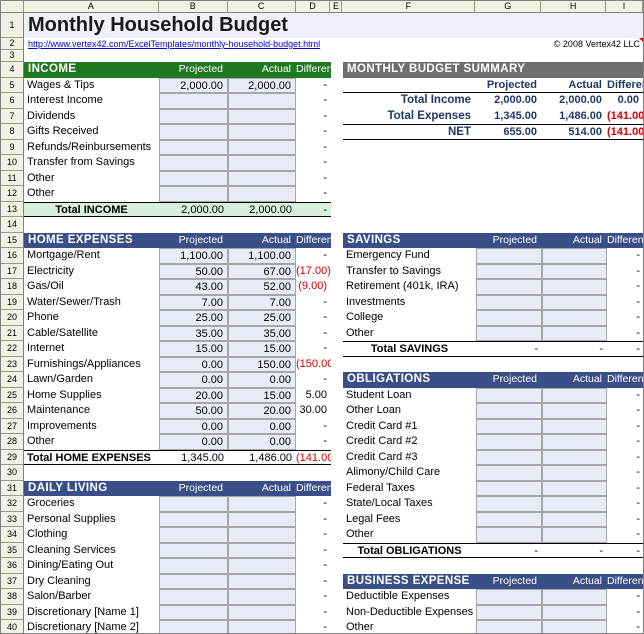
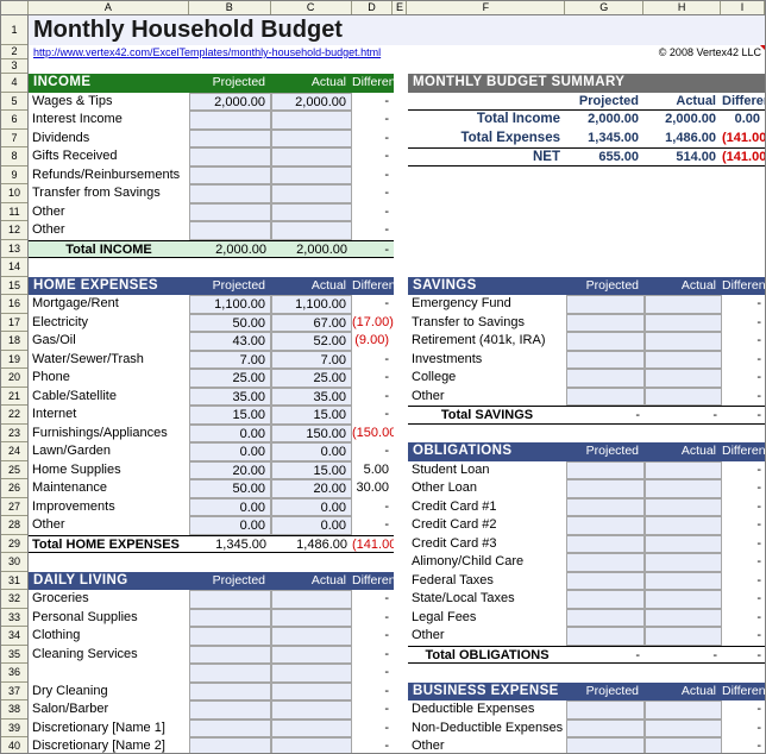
  A
  B
  C
  D
  E
  F
  G
  H
  I
  1
  2
  3
  4
  5
  6
  7
  8
  9
  10
  11
  12
  13
  14
  15
  16
  17
  18
  19
  20
  21
  22
  23
  24
  25
  26
  27
  28
  29
  30
  31
  32
  33
  34
  35
  36
  37
  38
  39
  40
  Monthly Household Budget
  http://www.vertex42.com/ExcelTemplates/monthly-household-budget.html
  © 2008 Vertex42 LLC
  INCOME
  Projected
  Actual
  Differen
  Wages & Tips
  2,000.00
  2,000.00
  -
  Interest Income
  -
  Dividends
  -
  Gifts Received
  -
  Refunds/Reinbursements
  -
  Transfer from Savings
  -
  Other
  -
  Other
  -
  Total INCOME
  2,000.00
  2,000.00
  -
  HOME EXPENSES
  Projected
  Actual
  Differen
  Mortgage/Rent
  1,100.00
  1,100.00
  -
  Electricity
  50.00
  67.00
  (17.00)
  Gas/Oil
  43.00
  52.00
  (9.00)
  Water/Sewer/Trash
  7.00
  7.00
  -
  Phone
  25.00
  25.00
  -
  Cable/Satellite
  35.00
  35.00
  -
  Internet
  15.00
  15.00
  -
  Furnishings/Appliances
  0.00
  150.00
  (150.00
  Lawn/Garden
  0.00
  0.00
  -
  Home Supplies
  20.00
  15.00
  5.00
  Maintenance
  50.00
  20.00
  30.00
  Improvements
  0.00
  0.00
  -
  Other
  0.00
  0.00
  -
  Total HOME EXPENSES
  1,345.00
  1,486.00
  (141.00
  DAILY LIVING
  Projected
  Actual
  Differen
  Groceries
  -
  Personal Supplies
  -
  Clothing
  -
  Cleaning Services
  -
- Dining/Eating Out
  -
  Dry Cleaning
  -
  Salon/Barber
  -
  Discretionary [Name 1]
  -
  Discretionary [Name 2]
  -
  MONTHLY BUDGET SUMMARY
  Projected
  Actual
  Differe
  Total Income
  2,000.00
  2,000.00
  0.00
  Total Expenses
  1,345.00
  1,486.00
  (141.00
  NET
  655.00
  514.00
  (141.00
  SAVINGS
  Projected
  Actual
  Differen
  Emergency Fund
  -
  Transfer to Savings
  -
  Retirement (401k, IRA)
  -
  Investments
  -
  College
  -
  Other
  -
  Total SAVINGS
  -
  -
  -
  OBLIGATIONS
  Projected
  Actual
  Differen
  Student Loan
  -
  Other Loan
  -
  Credit Card #1
  -
  Credit Card #2
  -
  Credit Card #3
  -
  Alimony/Child Care
  -
  Federal Taxes
  -
  State/Local Taxes
  -
  Legal Fees
  -
  Other
  -
  Total OBLIGATIONS
  -
  -
  -
  BUSINESS EXPENSE
  Projected
  Actual
  Differen
  Deductible Expenses
  -
  Non-Deductible Expenses
  -
  Other
  -
